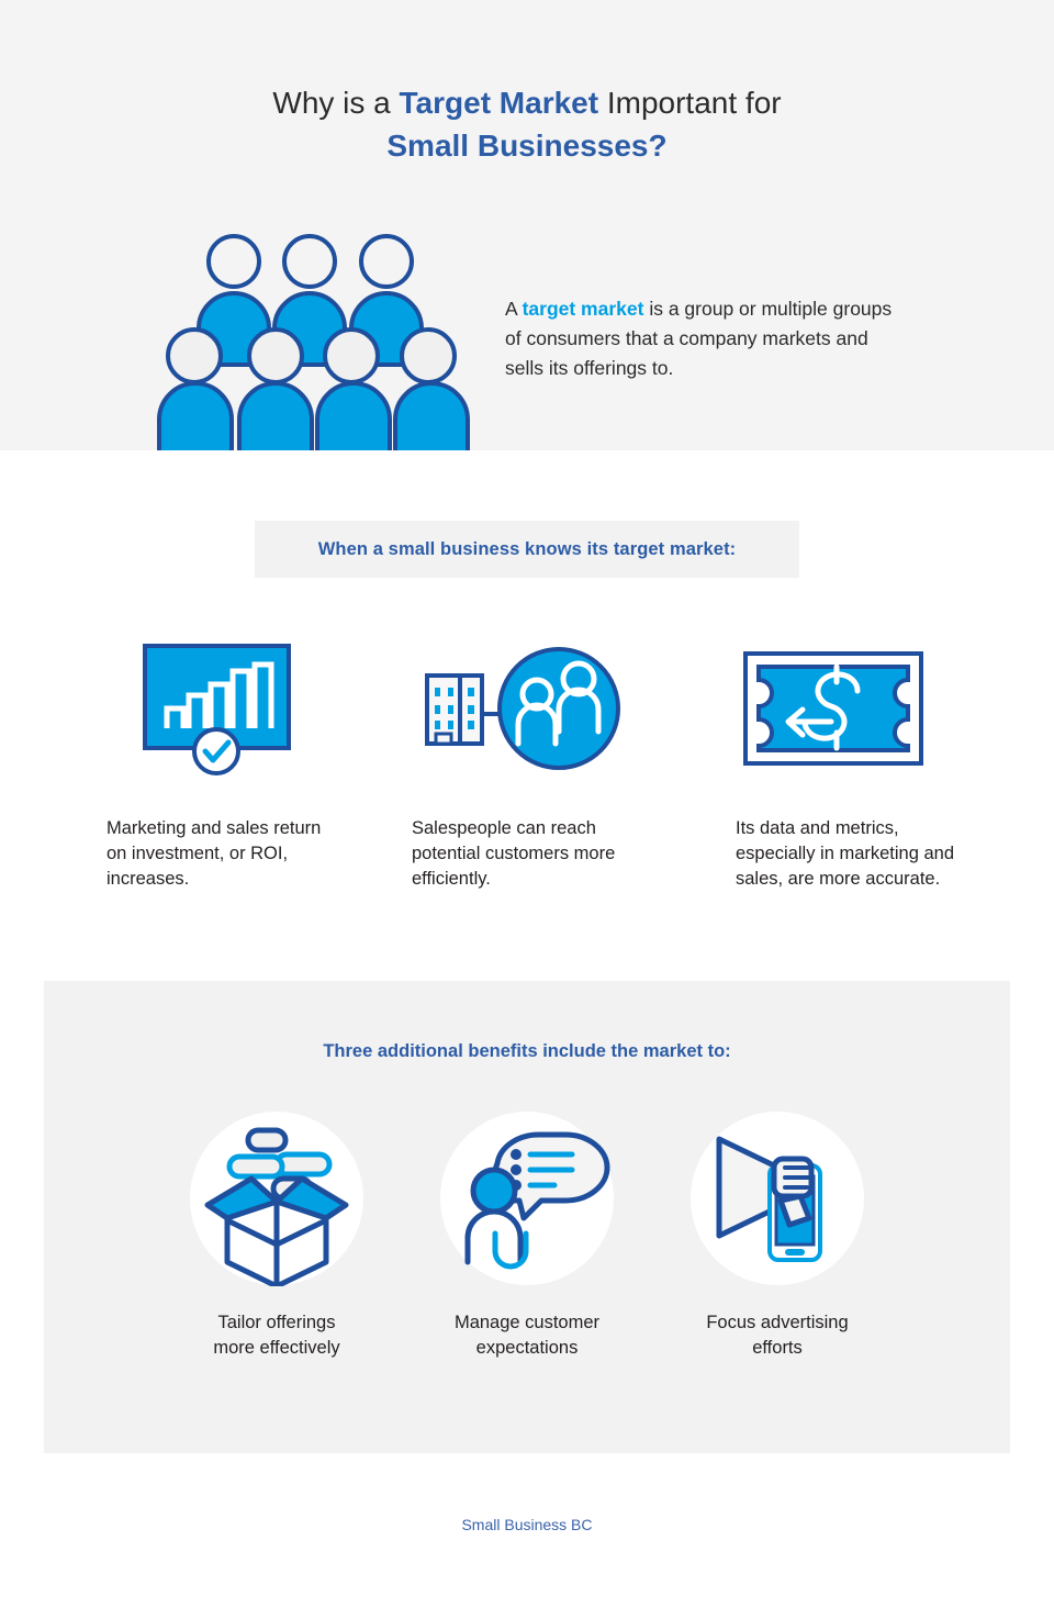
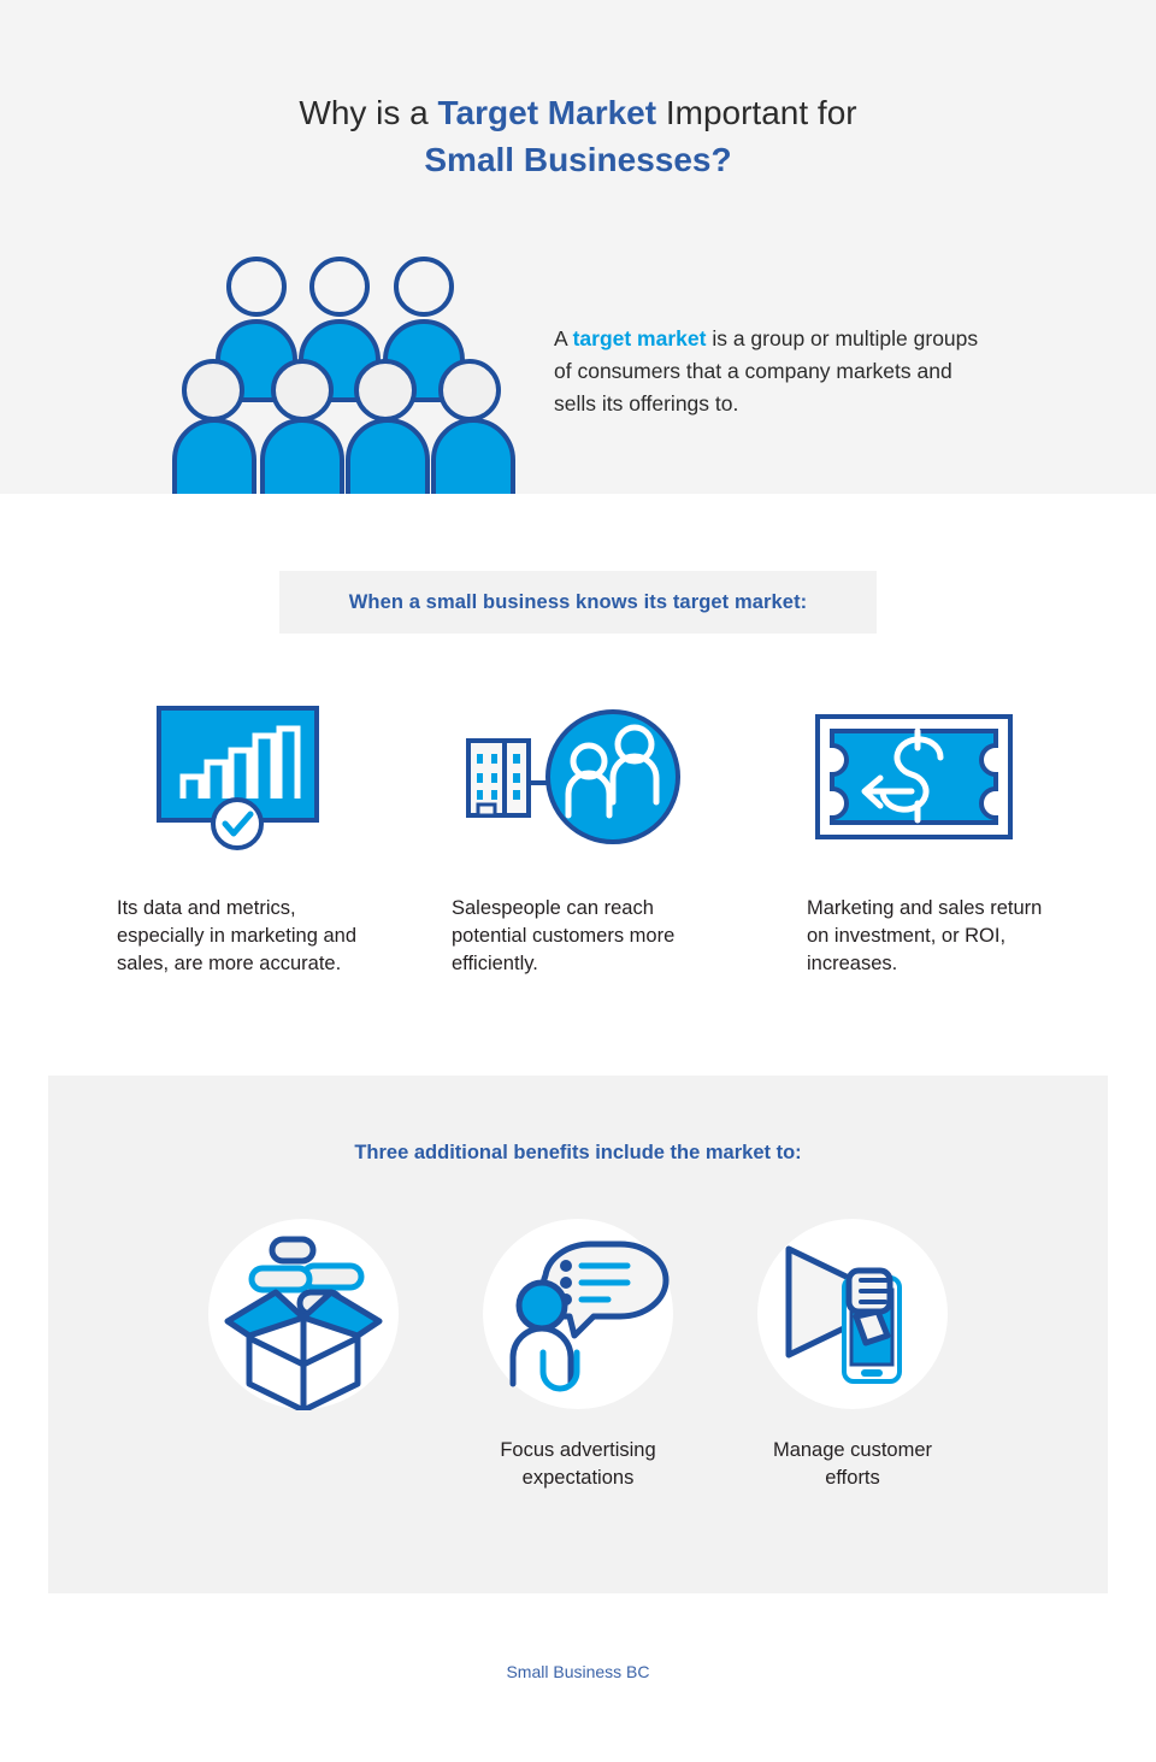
  Why is a Target Market Important for
  Small Businesses?
  A target market is a group or multiple groups of consumers that a company markets and sells its offerings to.
  When a small business knows its target market:
- Marketing and sales return on investment, or ROI, increases.
+ Its data and metrics, especially in marketing and sales, are more accurate.
  Salespeople can reach potential customers more efficiently.
- Its data and metrics, especially in marketing and sales, are more accurate.
+ Marketing and sales return on investment, or ROI, increases.
  Three additional benefits include the market to:
- Tailor offerings
- more effectively
- Manage customer
+ Focus advertising
  expectations
- Focus advertising
+ Manage customer
  efforts
  Small Business BC
